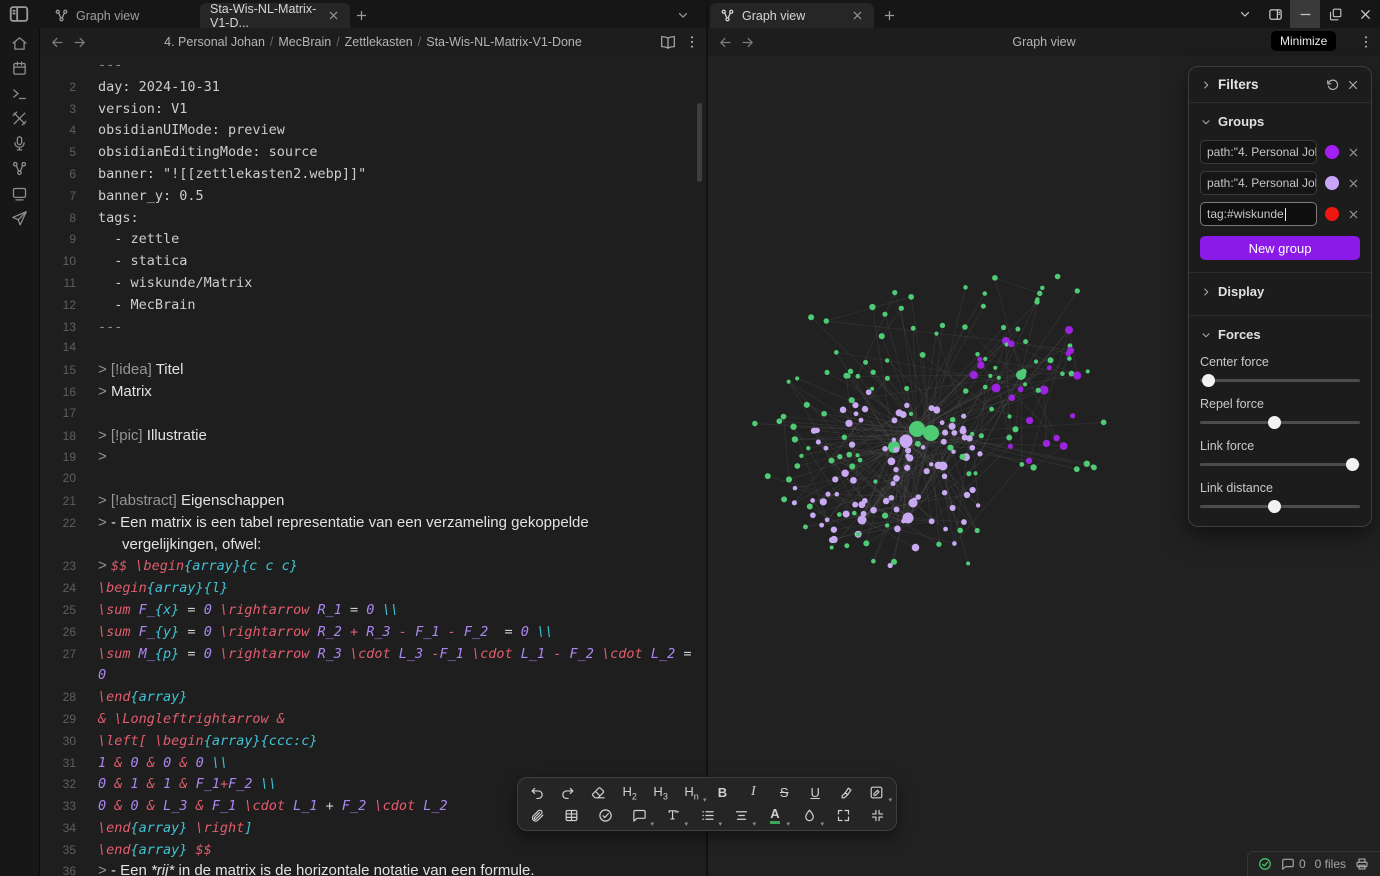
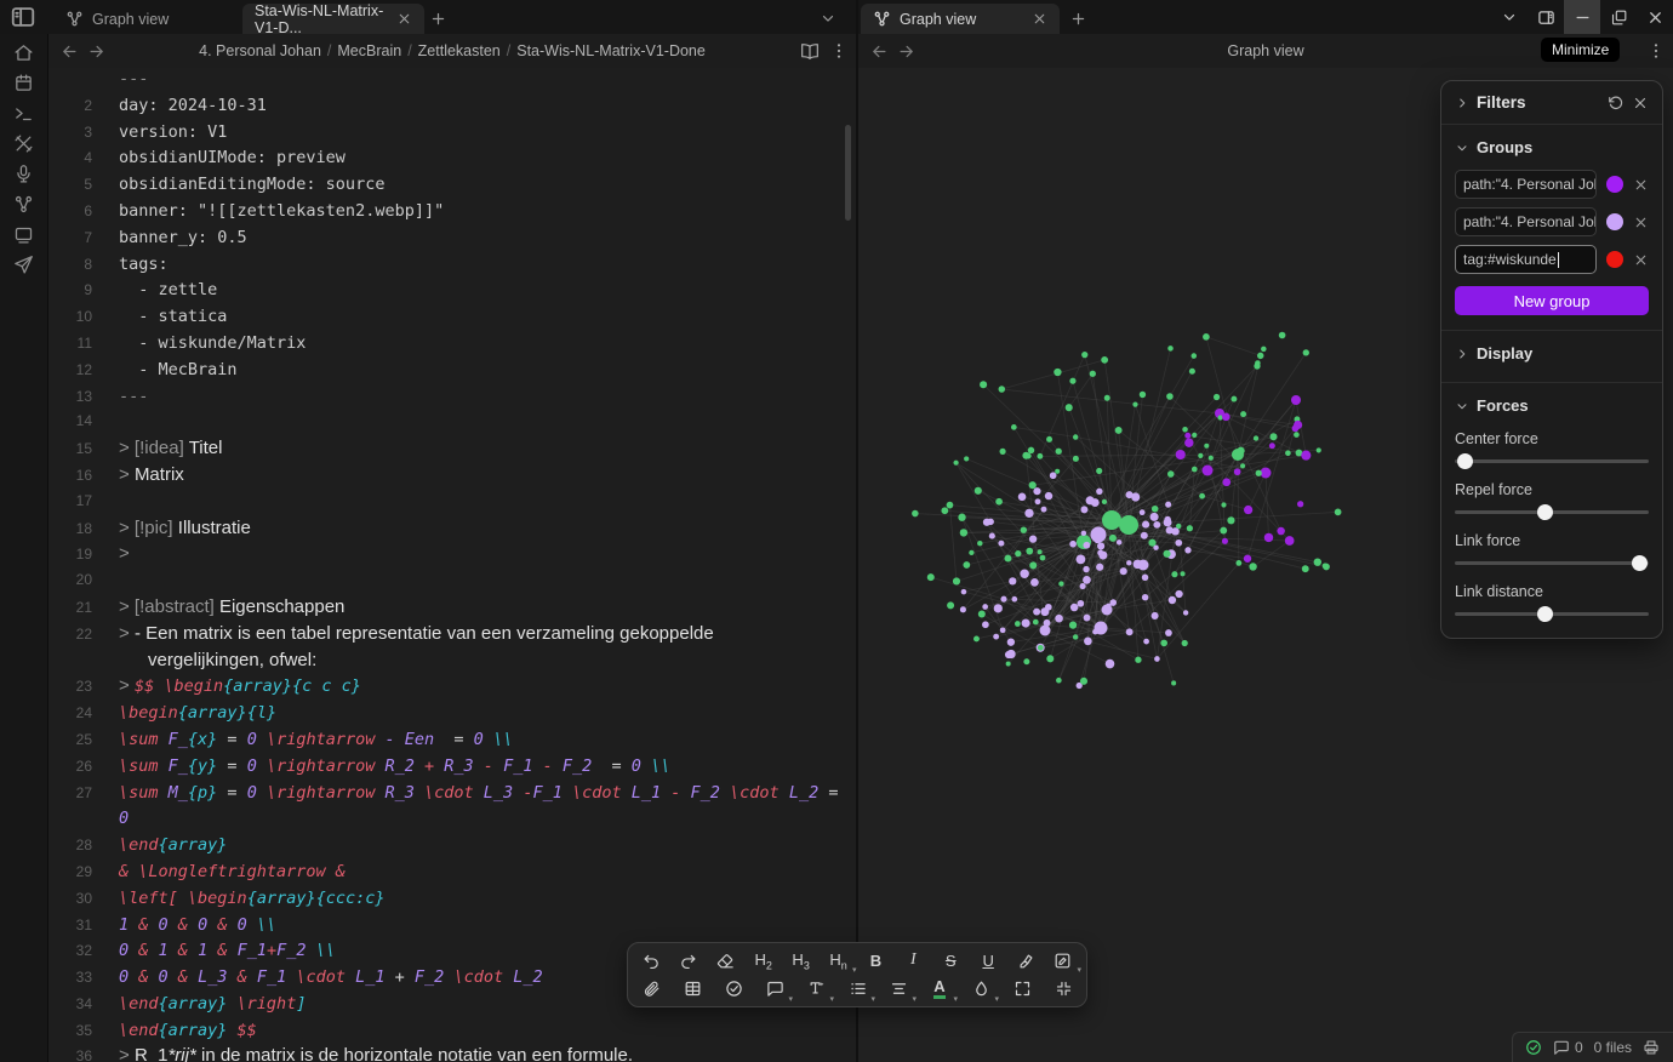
  Graph view
  Sta-Wis-NL-Matrix-V1-D...
  Graph view
  4. Personal Johan / MecBrain / Zettlekasten / Sta-Wis-NL-Matrix-V1-Done
  Graph view
  Minimize
  ---
  2
  day: 2024-10-31
  3
  version: V1
  4
  obsidianUIMode: preview
  5
  obsidianEditingMode: source
  6
  banner: "![[zettlekasten2.webp]]"
  7
  banner_y: 0.5
  8
  tags:
  9
  - zettle
  10
  - statica
  11
  - wiskunde/Matrix
  12
  - MecBrain
  13
  ---
  14
  15
  > [!idea] Titel
  16
  > Matrix
  17
  18
  > [!pic] Illustratie
  19
  >
  20
  21
  > [!abstract] Eigenschappen
  22
  > - Een matrix is een tabel representatie van een verzameling gekoppelde
  vergelijkingen, ofwel:
  23
  > $$ \begin{array}{c c c}
  24
  \begin{array}{l}
  25
- \sum F_{x} = 0 \rightarrow R_1 = 0 \\
+ \sum F_{x} = 0 \rightarrow - Een = 0 \\
  26
  \sum F_{y} = 0 \rightarrow R_2 + R_3 - F_1 - F_2 = 0 \\
  27
  \sum M_{p} = 0 \rightarrow R_3 \cdot L_3 -F_1 \cdot L_1 - F_2 \cdot L_2 =
  0
  28
  \end{array}
  29
  & \Longleftrightarrow &
  30
  \left[ \begin{array}{ccc:c}
  31
  1 & 0 & 0 & 0 \\
  32
  0 & 1 & 1 & F_1+F_2 \\
  33
  0 & 0 & L_3 & F_1 \cdot L_1 + F_2 \cdot L_2
  34
  \end{array} \right]
  35
  \end{array} $$
  36
- > - Een *rij* in de matrix is de horizontale notatie van een formule.
+ > R_1*rij* in de matrix is de horizontale notatie van een formule.
  Filters
  Groups
  path:"4. Personal Jo
  path:"4. Personal Jo
  tag:#wiskunde
  New group
  Display
  Forces
  Center force
  Repel force
  Link force
  Link distance
  H2
  H3
  Hn
  B
  I
  S
  U
  A
  0
  0 files
